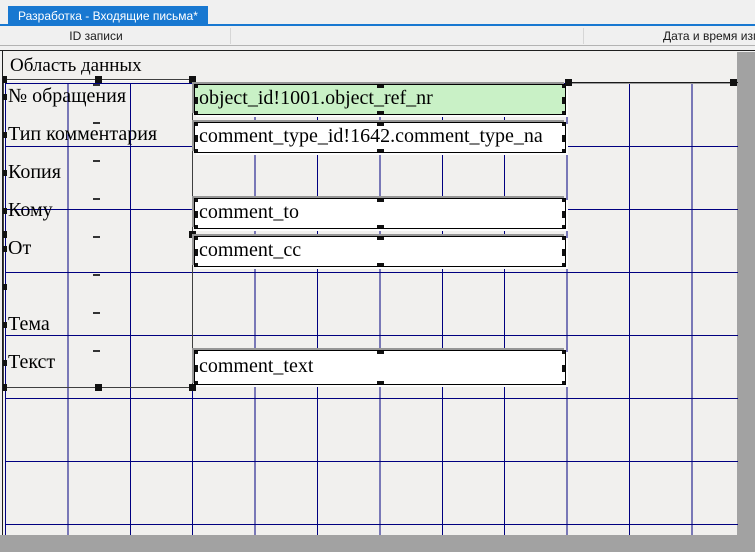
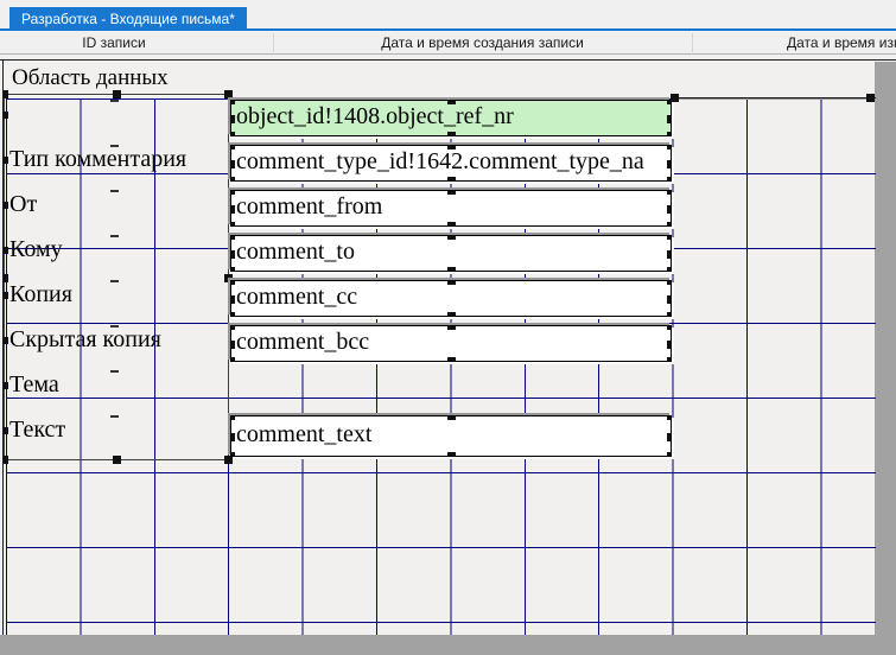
  Разработка - Входящие письма*
  ID записи
+ Дата и время создания записи
  Дата и время из
  Область данных
- № обращения
  Тип комментария
- Копия
+ От
  Кому
- От
+ Копия
+ Скрытая копия
  Тема
  Текст
- object_id!1001.object_ref_nr
+ object_id!1408.object_ref_nr
  comment_type_id!1642.comment_type_na
+ comment_from
  comment_to
  comment_cc
+ comment_bcc
  comment_text
